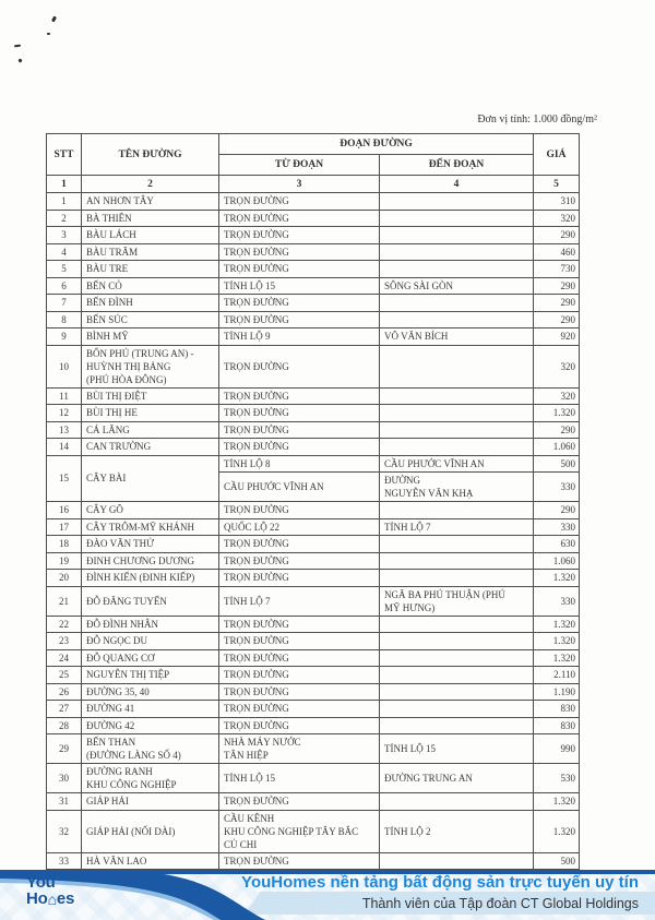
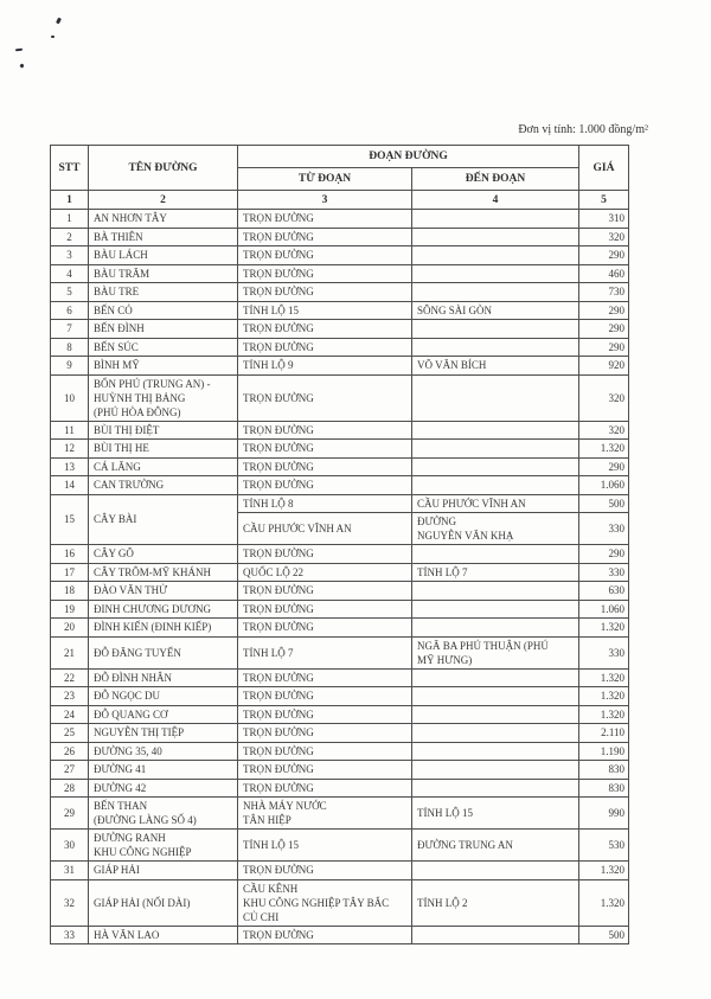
  Đơn vị tính: 1.000 đồng/m²
  STT	TÊN ĐƯỜNG	ĐOẠN ĐƯỜNG	GIÁ
  TỪ ĐOẠN	ĐẾN ĐOẠN
  1	2	3	4	5
  1	AN NHƠN TÂY	TRỌN ĐƯỜNG		310
  2	BÀ THIÊN	TRỌN ĐƯỜNG		320
  3	BÀU LÁCH	TRỌN ĐƯỜNG		290
  4	BÀU TRĂM	TRỌN ĐƯỜNG		460
  5	BÀU TRE	TRỌN ĐƯỜNG		730
  6	BẾN CỎ	TỈNH LỘ 15	SÔNG SÀI GÒN	290
  7	BẾN ĐÌNH	TRỌN ĐƯỜNG		290
  8	BẾN SÚC	TRỌN ĐƯỜNG		290
  9	BÌNH MỸ	TỈNH LỘ 9	VÕ VĂN BÍCH	920
  10	BỐN PHÚ (TRUNG AN) - HUỲNH THỊ BẢNG (PHÚ HÒA ĐÔNG)	TRỌN ĐƯỜNG		320
  11	BÙI THỊ ĐIỆT	TRỌN ĐƯỜNG		320
  12	BÙI THỊ HE	TRỌN ĐƯỜNG		1.320
  13	CÁ LĂNG	TRỌN ĐƯỜNG		290
  14	CAN TRƯỜNG	TRỌN ĐƯỜNG		1.060
  15	CÂY BÀI	TỈNH LỘ 8	CẦU PHƯỚC VĨNH AN	500
  CẦU PHƯỚC VĨNH AN	ĐƯỜNG NGUYỄN VĂN KHẠ	330
  16	CÂY GÕ	TRỌN ĐƯỜNG		290
  17	CÂY TRÔM-MỸ KHÁNH	QUỐC LỘ 22	TỈNH LỘ 7	330
  18	ĐÀO VĂN THỬ	TRỌN ĐƯỜNG		630
  19	ĐINH CHƯƠNG DƯƠNG	TRỌN ĐƯỜNG		1.060
  20	ĐÌNH KIẾN (ĐINH KIẾP)	TRỌN ĐƯỜNG		1.320
  21	ĐỖ ĐĂNG TUYỂN	TỈNH LỘ 7	NGÃ BA PHÚ THUẬN (PHÚ MỸ HƯNG)	330
  22	ĐỖ ĐÌNH NHÂN	TRỌN ĐƯỜNG		1.320
  23	ĐỖ NGỌC DU	TRỌN ĐƯỜNG		1.320
  24	ĐỖ QUANG CƠ	TRỌN ĐƯỜNG		1.320
  25	NGUYỄN THỊ TIỆP	TRỌN ĐƯỜNG		2.110
  26	ĐƯỜNG 35, 40	TRỌN ĐƯỜNG		1.190
  27	ĐƯỜNG 41	TRỌN ĐƯỜNG		830
  28	ĐƯỜNG 42	TRỌN ĐƯỜNG		830
  29	BẾN THAN (ĐƯỜNG LÀNG SỐ 4)	NHÀ MÁY NƯỚC TÂN HIỆP	TỈNH LỘ 15	990
  30	ĐƯỜNG RANH KHU CÔNG NGHIỆP	TỈNH LỘ 15	ĐƯỜNG TRUNG AN	530
  31	GIÁP HẢI	TRỌN ĐƯỜNG		1.320
  32	GIÁP HẢI (NỐI DÀI)	CẦU KÊNH KHU CÔNG NGHIỆP TÂY BẮC CỦ CHI	TỈNH LỘ 2	1.320
  33	HÀ VĂN LAO	TRỌN ĐƯỜNG		500
- You
- Ho⌂es
- YouHomes nền tảng bất động sản trực tuyến uy tín
- Thành viên của Tập đoàn CT Global Holdings
